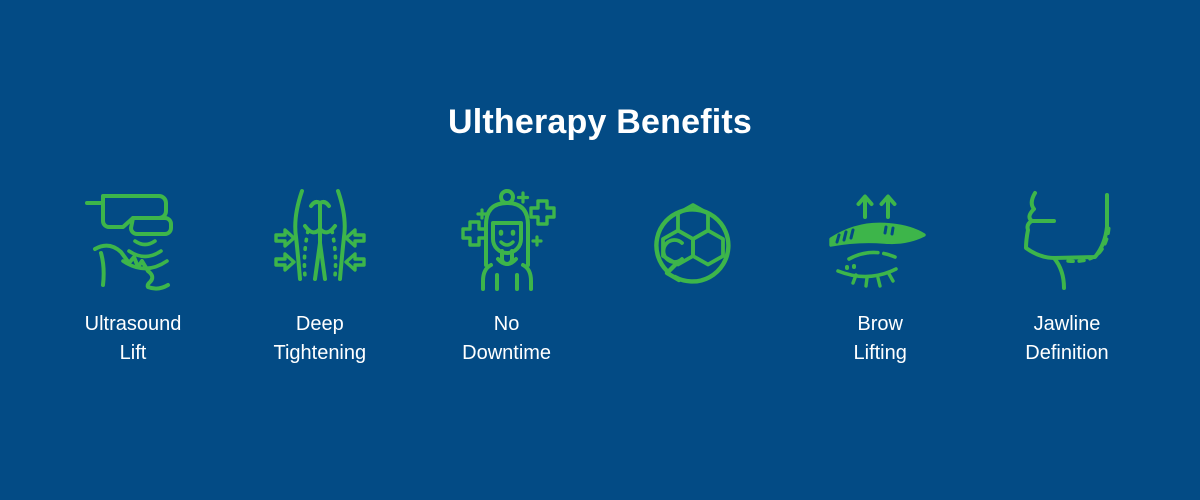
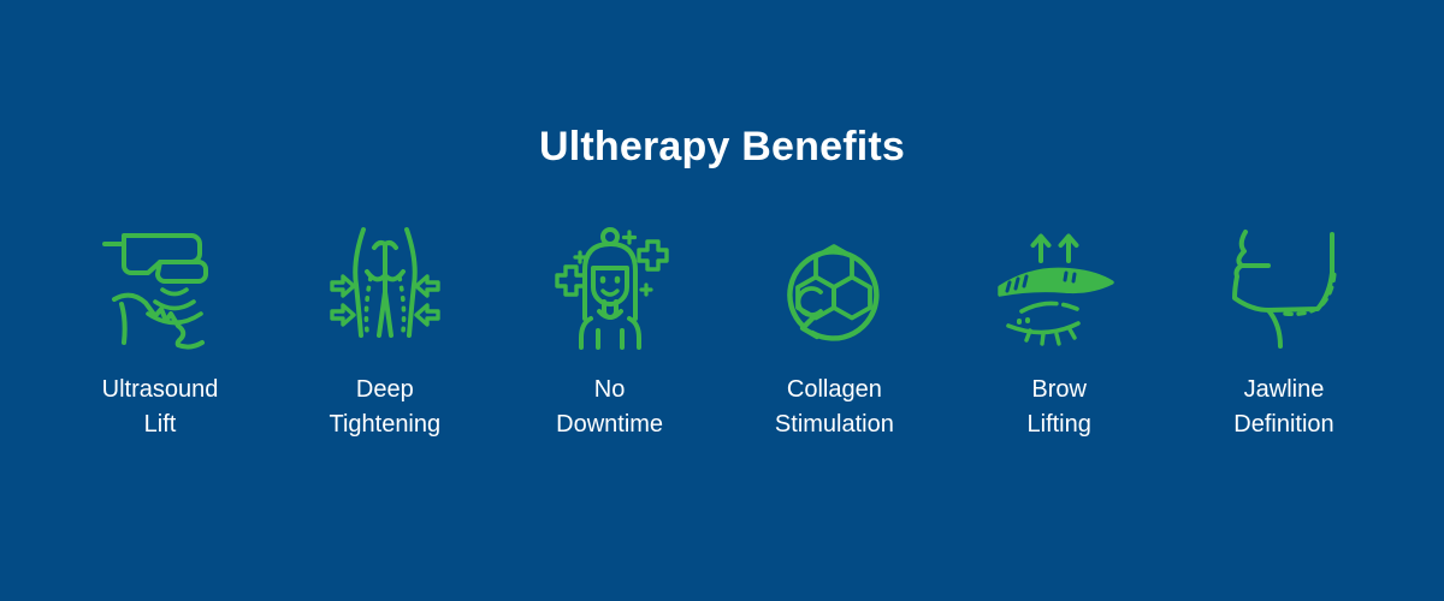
  Ultherapy Benefits
  Ultrasound
  Lift
  Deep
  Tightening
  No
  Downtime
+ Collagen
+ Stimulation
  Brow
  Lifting
  Jawline
  Definition
